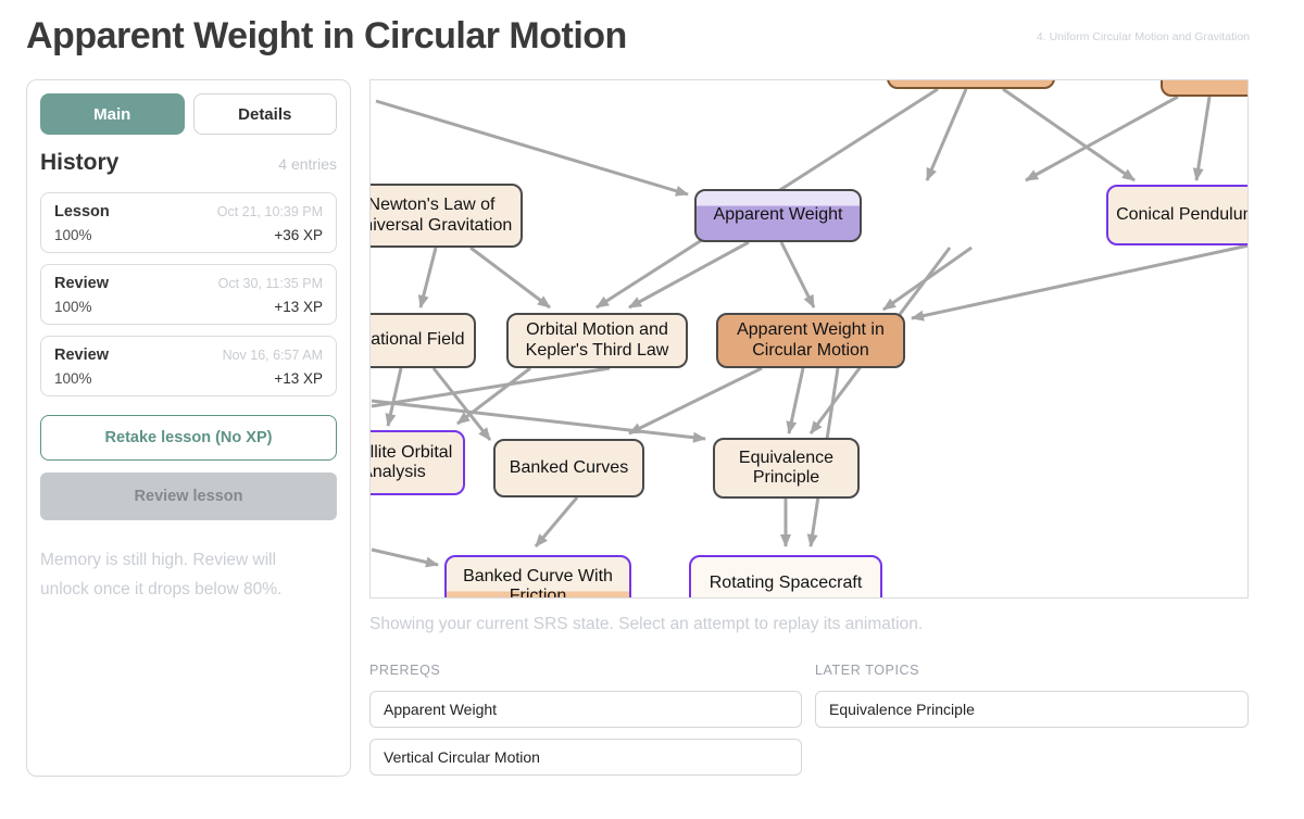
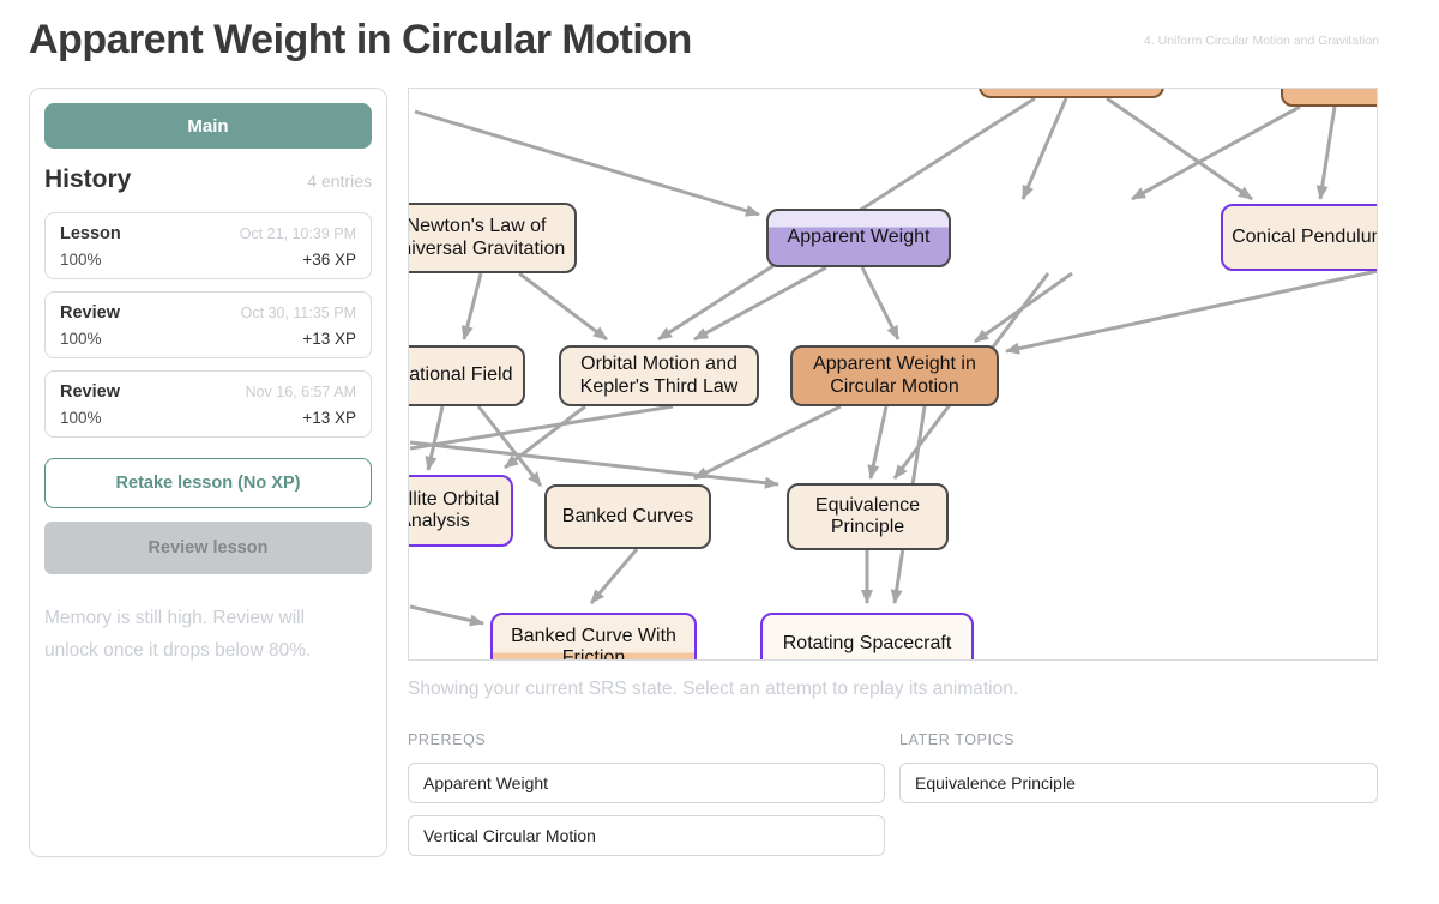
  Apparent Weight in Circular Motion
  4. Uniform Circular Motion and Gravitation
  Main
- Details
  History
  4 entries
  Lesson
  Oct 21, 10:39 PM
  100%
  +36 XP
  Review
  Oct 30, 11:35 PM
  100%
  +13 XP
  Review
  Nov 16, 6:57 AM
  100%
  +13 XP
  Retake lesson (No XP)
  Review lesson
  Memory is still high. Review will unlock once it drops below 80%.
  Newton's Law of iversal Gravitation
  Apparent Weight
  Conical Pendulu
  Orbital Motion and Kepler's Third Law
  Apparent Weight in Circular Motion
  llite Orbital nalysis
  Banked Curves
  Equivalence Principle
  Banked Curve With Friction
  Rotating Spacecraft
  Showing your current SRS state. Select an attempt to replay its animation.
  PREREQS
  LATER TOPICS
  Apparent Weight
  Vertical Circular Motion
  Equivalence Principle
